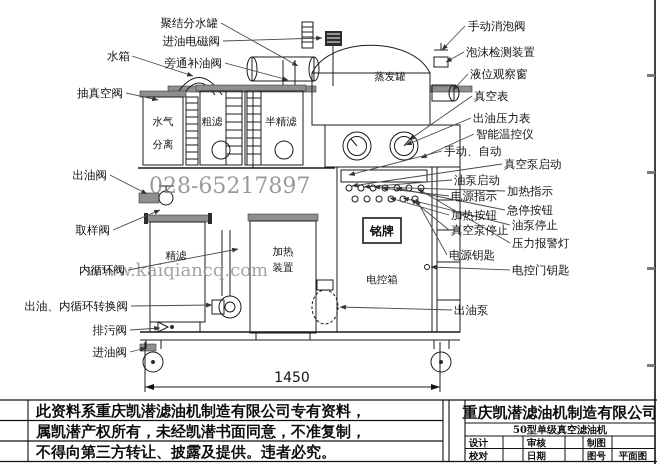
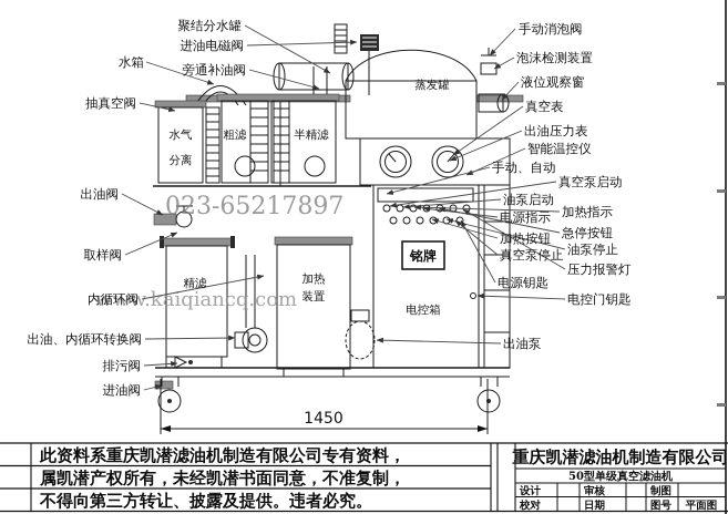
- 028-65217897
+ 023-65217897
  www.kaiqiancq.com
  聚结分水罐
  进油电磁阀
  旁通补油阀
  水箱
  抽真空阀
  出油阀
  取样阀
  内循环阀
  出油、内循环转换阀
  排污阀
  进油阀
  手动消泡阀
  泡沫检测装置
  液位观察窗
  真空表
  出油压力表
  智能温控仪
  手动、自动
  真空泵启动
  油泵启动
  加热指示
  电源指示
  急停按钮
  加热按钮
  油泵停止
  真空泵停止
  压力报警灯
  电源钥匙
  电控门钥匙
  出油泵
  蒸发罐
  水气
  分离
  粗滤
  半精滤
  精滤
  加热
  装置
  电控箱
  铭牌
  1450
  此资料系重庆凯潜滤油机制造有限公司专有资料，
  属凯潜产权所有，未经凯潜书面同意，不准复制，
  不得向第三方转让、披露及提供。违者必究。
  重庆凯潜滤油机制造有限公司
  50型单级真空滤油机
  设计
  审核
  制图
  校对
  日期
  图号
  平面图
